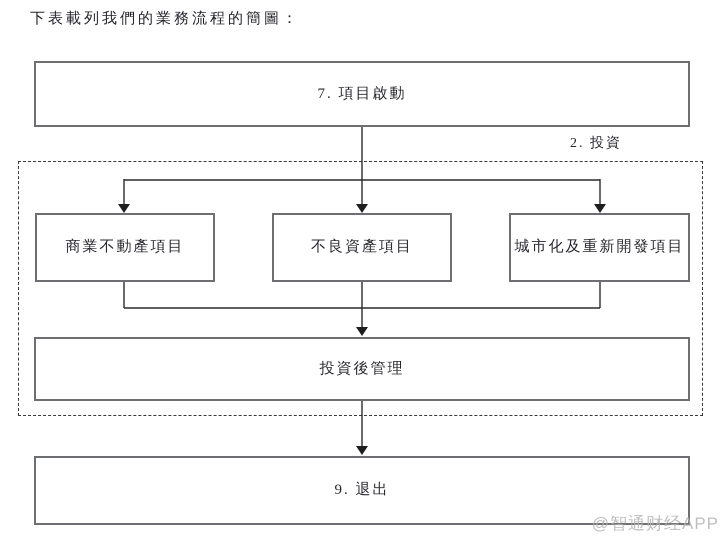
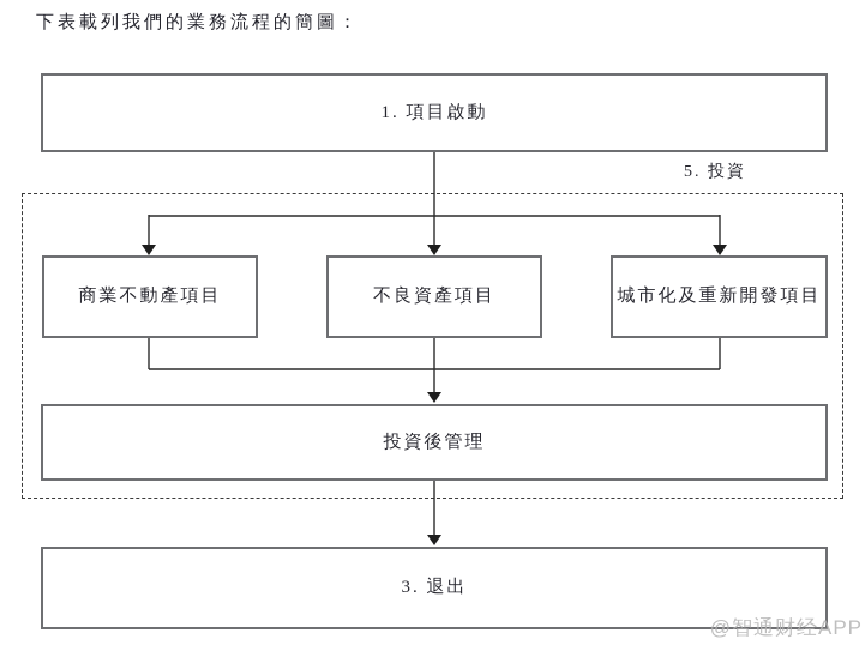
  下表載列我們的業務流程的簡圖：
- 7. 項目啟動
+ 1. 項目啟動
- 2. 投資
+ 5. 投資
  商業不動產項目
  不良資產項目
  城市化及重新開發項目
  投資後管理
- 9. 退出
+ 3. 退出
  @智通财经APP
